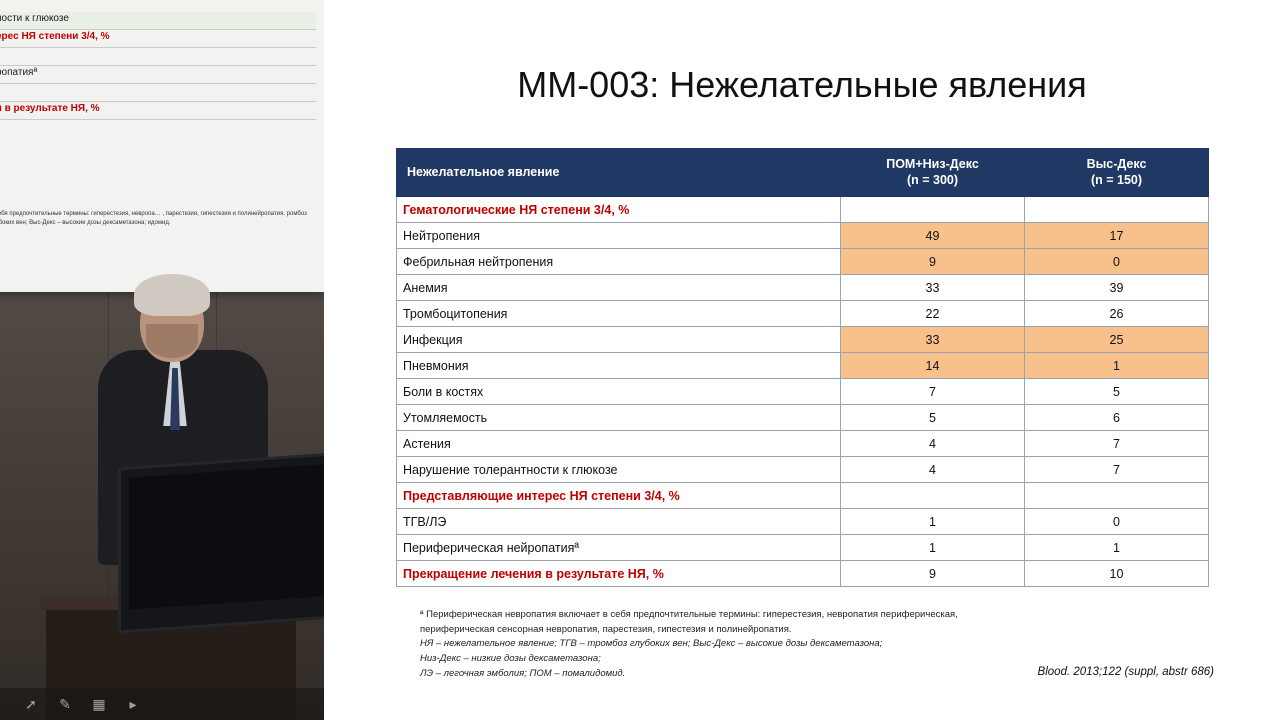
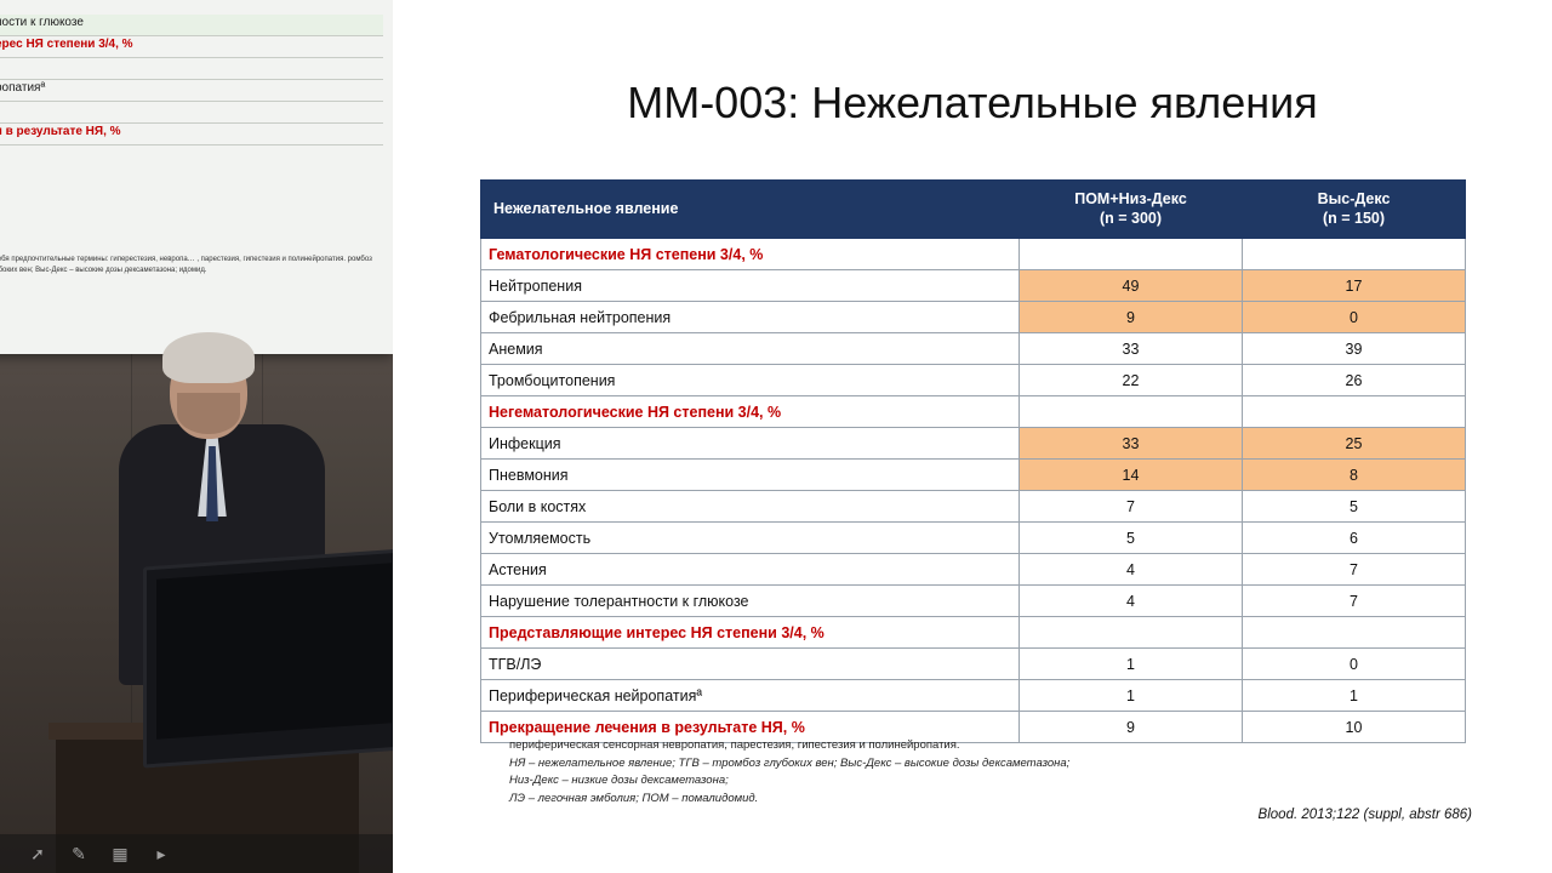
  ости к глюкозе
  рес НЯ степени 3/4, %
  опатияª
  в результате НЯ, %
  ➚
  ✎
  ▦
  ▸
  MM-003: Нежелательные явления
  Нежелательное явление	ПОМ+Низ-Декс (n = 300)	Выс-Декс (n = 150)
  Гематологические НЯ степени 3/4, %
  Нейтропения	49	17
  Фебрильная нейтропения	9	0
  Анемия	33	39
  Тромбоцитопения	22	26
+ Негематологические НЯ степени 3/4, %
  Инфекция	33	25
- Пневмония	14	1
+ Пневмония	14	8
  Боли в костях	7	5
  Утомляемость	5	6
  Астения	4	7
  Нарушение толерантности к глюкозе	4	7
  Представляющие интерес НЯ степени 3/4, %
  ТГВ/ЛЭ	1	0
  Периферическая нейропатияª	1	1
  Прекращение лечения в результате НЯ, %	9	10
- ª Периферическая невропатия включает в себя предпочтительные термины: гиперестезия, невропатия периферическая,
  периферическая сенсорная невропатия, парестезия, гипестезия и полинейропатия.
  НЯ – нежелательное явление; ТГВ – тромбоз глубоких вен; Выс-Декс – высокие дозы дексаметазона;
  Низ-Декс – низкие дозы дексаметазона;
  ЛЭ – легочная эмболия; ПОМ – помалидомид.
  Blood. 2013;122 (suppl, abstr 686)
